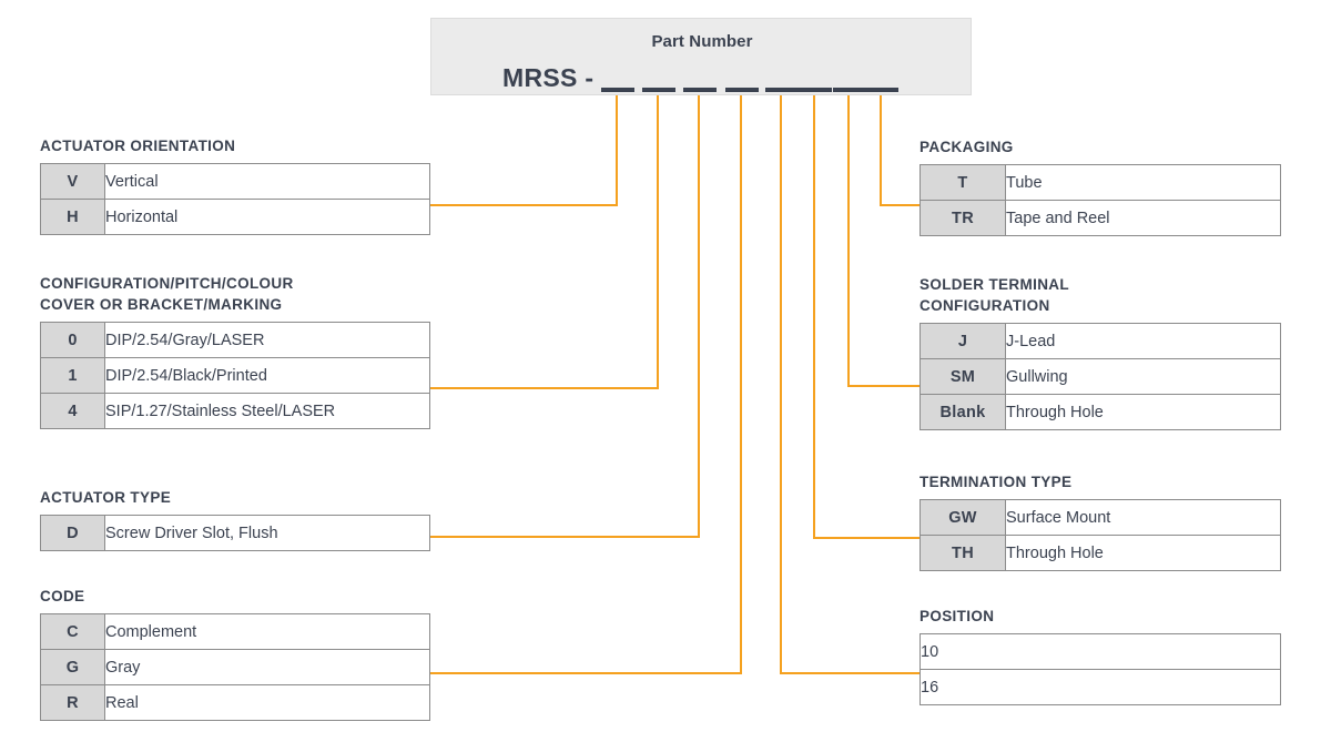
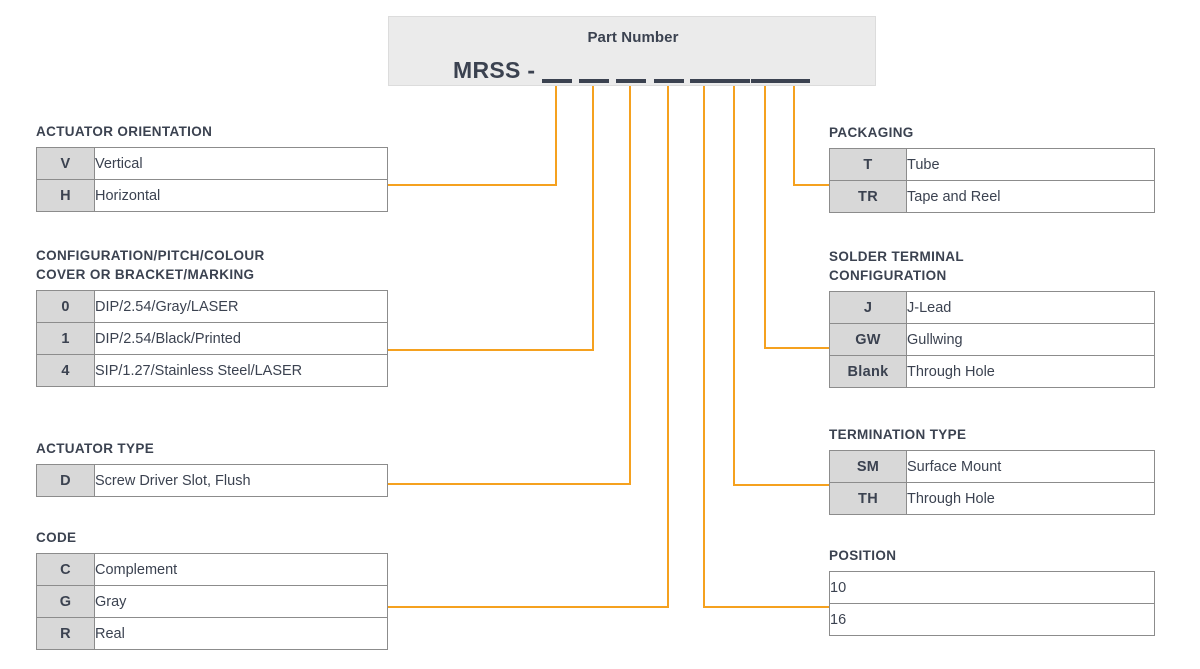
  Part Number
  MRSS -
  ACTUATOR ORIENTATION
  V	Vertical
  H	Horizontal
  CONFIGURATION/PITCH/COLOUR
  COVER OR BRACKET/MARKING
  0	DIP/2.54/Gray/LASER
  1	DIP/2.54/Black/Printed
  4	SIP/1.27/Stainless Steel/LASER
  ACTUATOR TYPE
  D	Screw Driver Slot, Flush
  CODE
  C	Complement
  G	Gray
  R	Real
  PACKAGING
  T	Tube
  TR	Tape and Reel
  SOLDER TERMINAL
  CONFIGURATION
  J	J-Lead
- SM	Gullwing
+ GW	Gullwing
  Blank	Through Hole
  TERMINATION TYPE
- GW	Surface Mount
+ SM	Surface Mount
  TH	Through Hole
  POSITION
  10
  16
